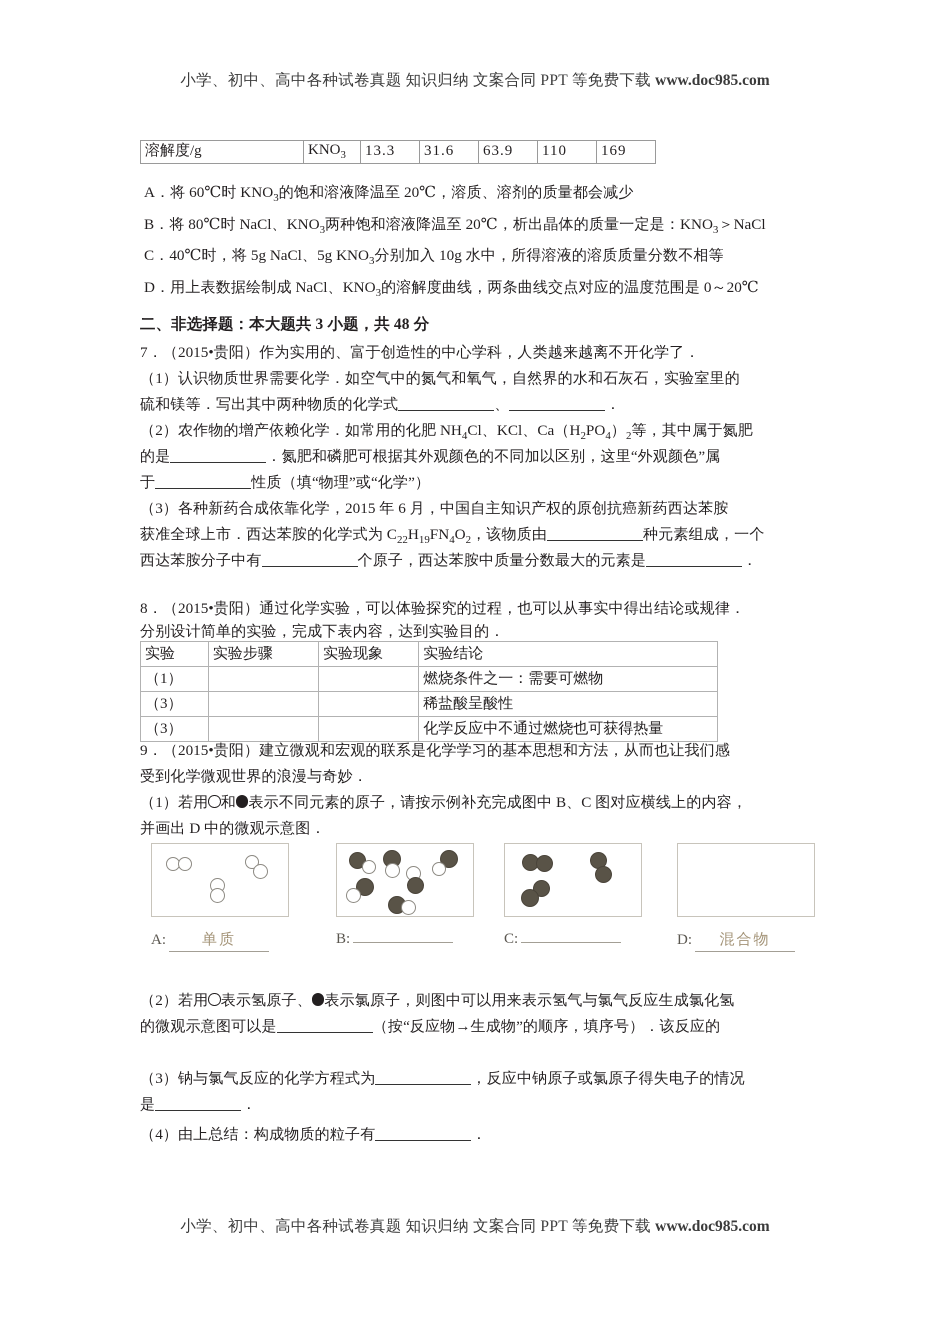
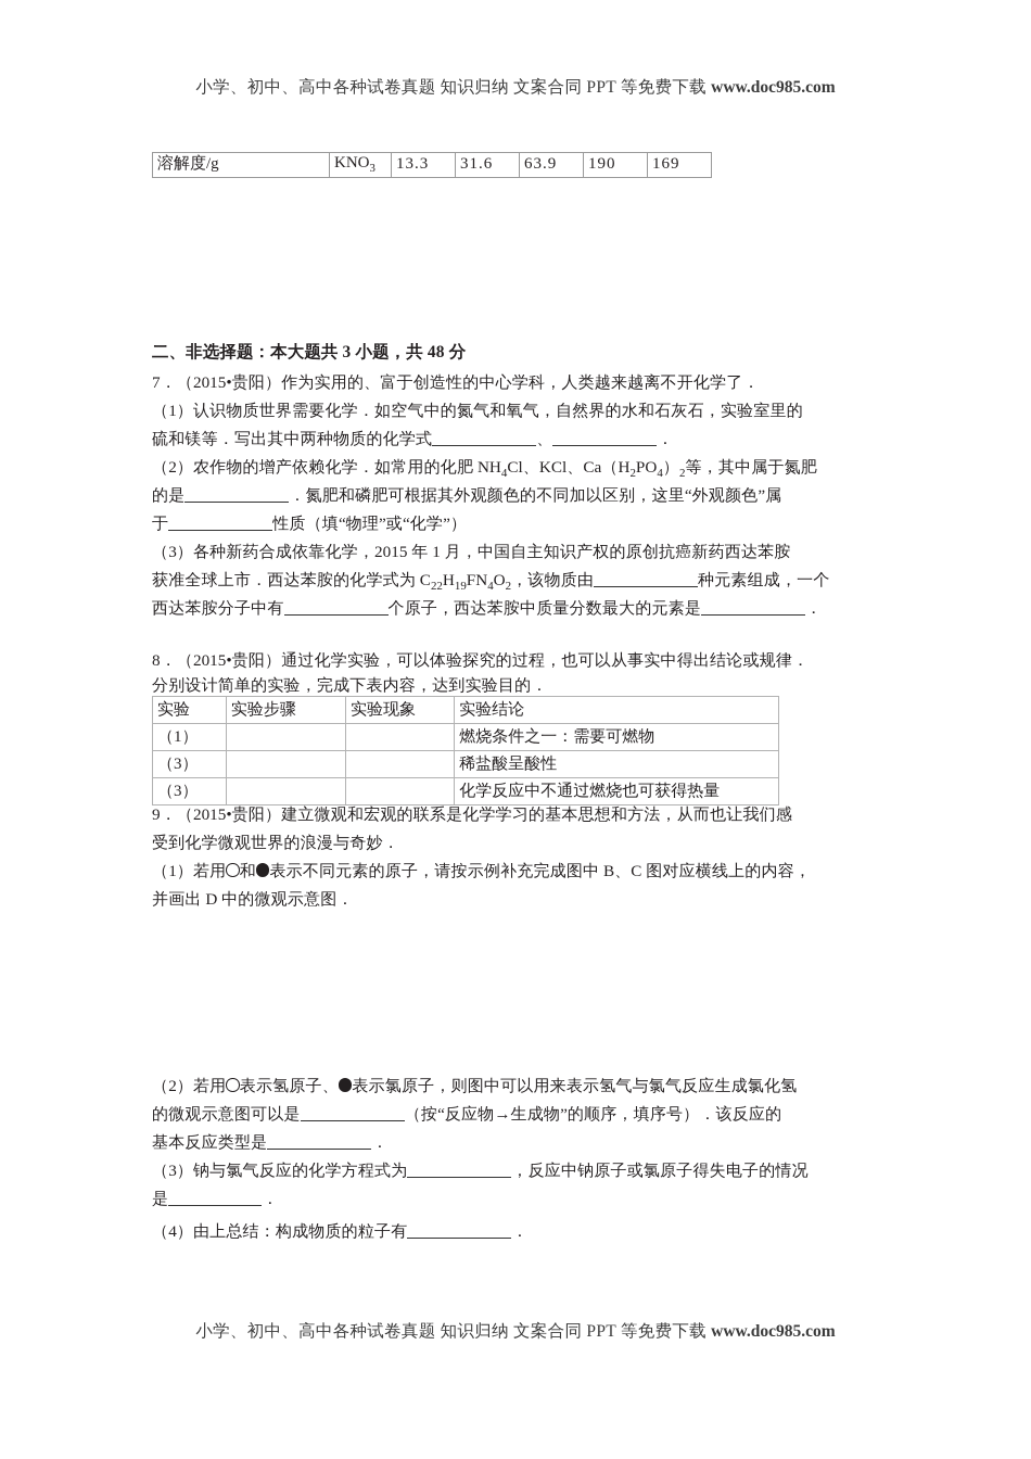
  小学、初中、高中各种试卷真题 知识归纳 文案合同 PPT 等免费下载 www.doc985.com
- 溶解度/g	KNO3	13.3	31.6	63.9	110	169
+ 溶解度/g	KNO3	13.3	31.6	63.9	190	169
- A．将 60℃时 KNO3的饱和溶液降温至 20℃，溶质、溶剂的质量都会减少
- B．将 80℃时 NaCl、KNO3两种饱和溶液降温至 20℃，析出晶体的质量一定是：KNO3＞NaCl
- C．40℃时，将 5g NaCl、5g KNO3分别加入 10g 水中，所得溶液的溶质质量分数不相等
- D．用上表数据绘制成 NaCl、KNO3的溶解度曲线，两条曲线交点对应的温度范围是 0～20℃
  二、非选择题：本大题共 3 小题，共 48 分
  7．（2015•贵阳）作为实用的、富于创造性的中心学科，人类越来越离不开化学了．
  （1）认识物质世界需要化学．如空气中的氮气和氧气，自然界的水和石灰石，实验室里的
  硫和镁等．写出其中两种物质的化学式 、 ．
  （2）农作物的增产依赖化学．如常用的化肥 NH4Cl、KCl、Ca（H2PO4）2等，其中属于氮肥
  的是 ．氮肥和磷肥可根据其外观颜色的不同加以区别，这里“外观颜色”属
  于 性质（填“物理”或“化学”）
- （3）各种新药合成依靠化学，2015 年 6 月，中国自主知识产权的原创抗癌新药西达苯胺
+ （3）各种新药合成依靠化学，2015 年 1 月，中国自主知识产权的原创抗癌新药西达苯胺
  获准全球上市．西达苯胺的化学式为 C22H19FN4O2，该物质由 种元素组成，一个
  西达苯胺分子中有 个原子，西达苯胺中质量分数最大的元素是 ．
  8．（2015•贵阳）通过化学实验，可以体验探究的过程，也可以从事实中得出结论或规律．
  分别设计简单的实验，完成下表内容，达到实验目的．
  实验	实验步骤	实验现象	实验结论
  （1）			燃烧条件之一：需要可燃物
  （3）			稀盐酸呈酸性
  （3）			化学反应中不通过燃烧也可获得热量
  9．（2015•贵阳）建立微观和宏观的联系是化学学习的基本思想和方法，从而也让我们感
  受到化学微观世界的浪漫与奇妙．
  （1）若用 和 表示不同元素的原子，请按示例补充完成图中 B、C 图对应横线上的内容，
  并画出 D 中的微观示意图．
- A: 单质
- B:
- C:
- D: 混合物
  （2）若用 表示氢原子、 表示氯原子，则图中可以用来表示氢气与氯气反应生成氯化氢
  的微观示意图可以是 （按“反应物→生成物”的顺序，填序号）．该反应的
+ 基本反应类型是 ．
  （3）钠与氯气反应的化学方程式为 ，反应中钠原子或氯原子得失电子的情况
  是 ．
  （4）由上总结：构成物质的粒子有 ．
  小学、初中、高中各种试卷真题 知识归纳 文案合同 PPT 等免费下载 www.doc985.com
